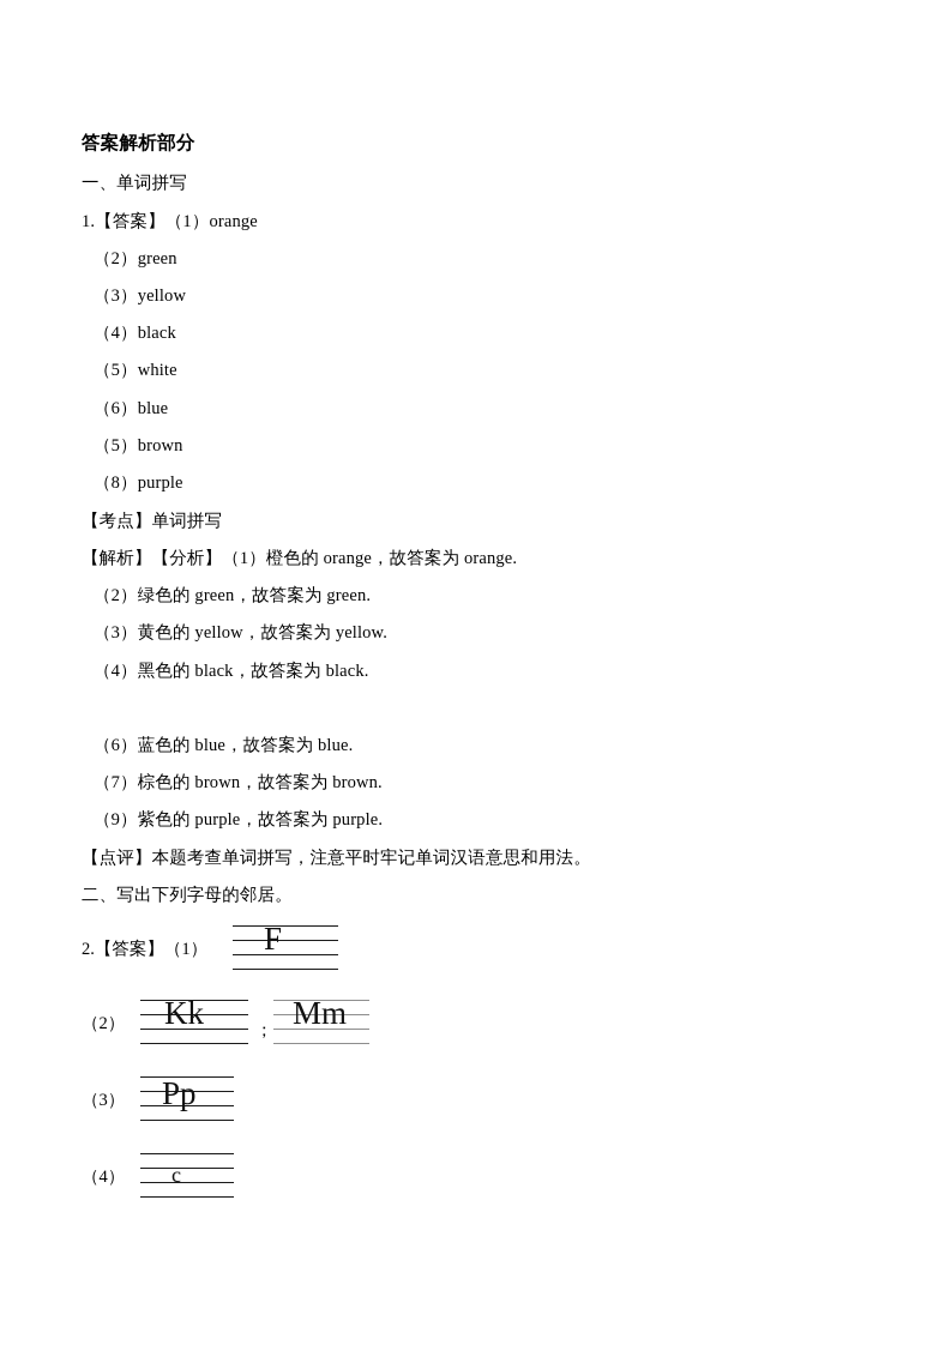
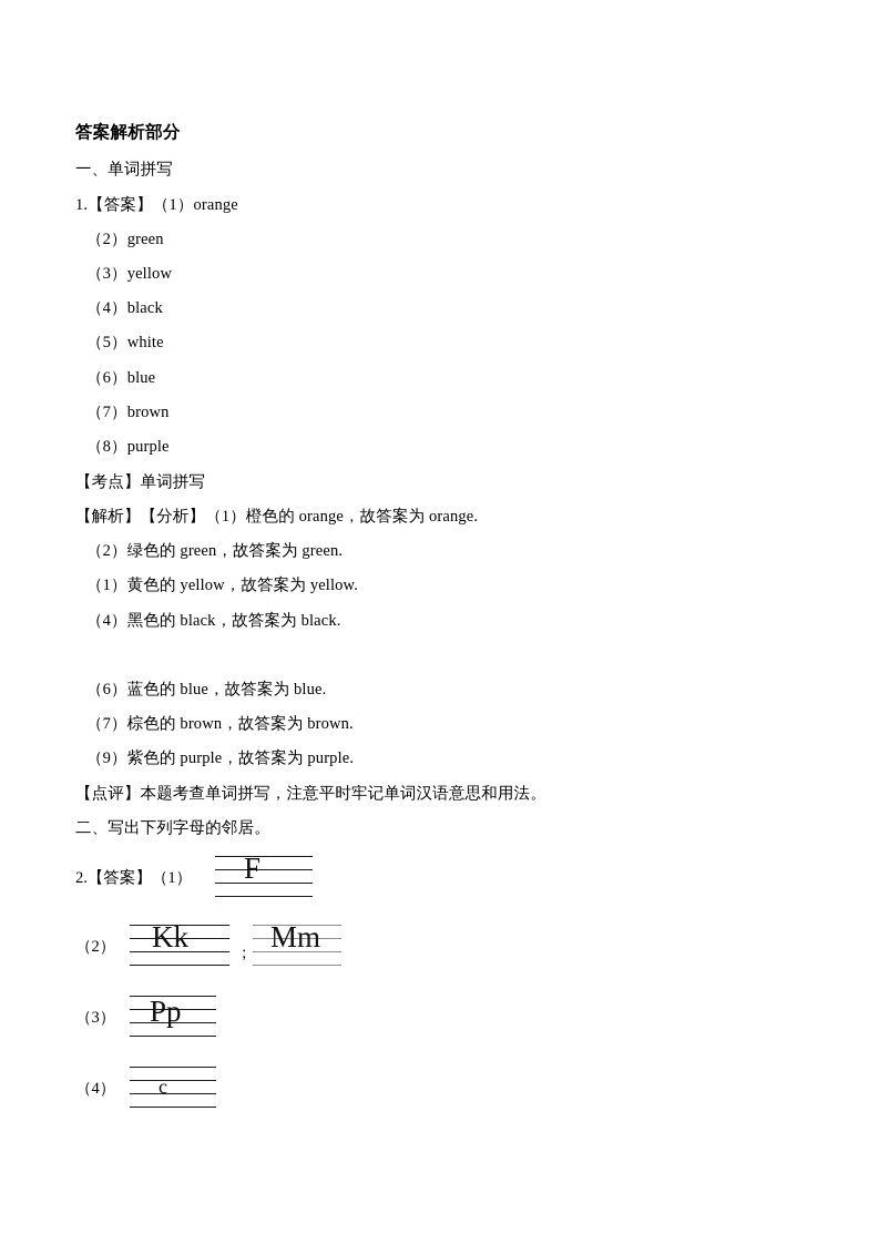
  答案解析部分
  一、单词拼写
  1.【答案】（1）orange
  （2）green
  （3）yellow
  （4）black
  （5）white
  （6）blue
- （5）brown
+ （7）brown
  （8）purple
  【考点】单词拼写
  【解析】【分析】（1）橙色的 orange，故答案为 orange.
  （2）绿色的 green，故答案为 green.
- （3）黄色的 yellow，故答案为 yellow.
+ （1）黄色的 yellow，故答案为 yellow.
  （4）黑色的 black，故答案为 black.
  （6）蓝色的 blue，故答案为 blue.
  （7）棕色的 brown，故答案为 brown.
  （9）紫色的 purple，故答案为 purple.
  【点评】本题考查单词拼写，注意平时牢记单词汉语意思和用法。
  二、写出下列字母的邻居。
  2.【答案】（1）
  F
  （2）
  Kk
  ；
  Mm
  （3）
  Pp
  （4）
  c
